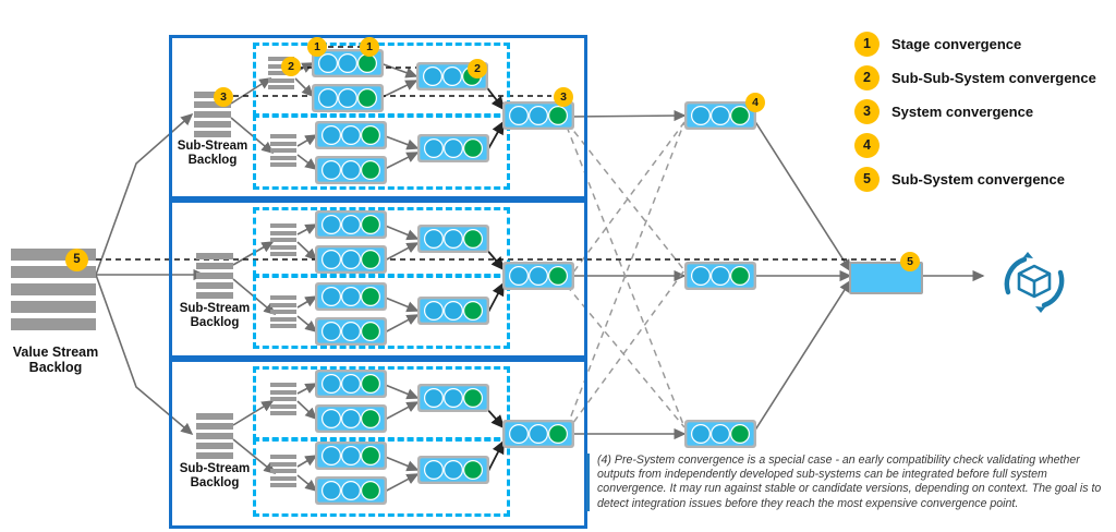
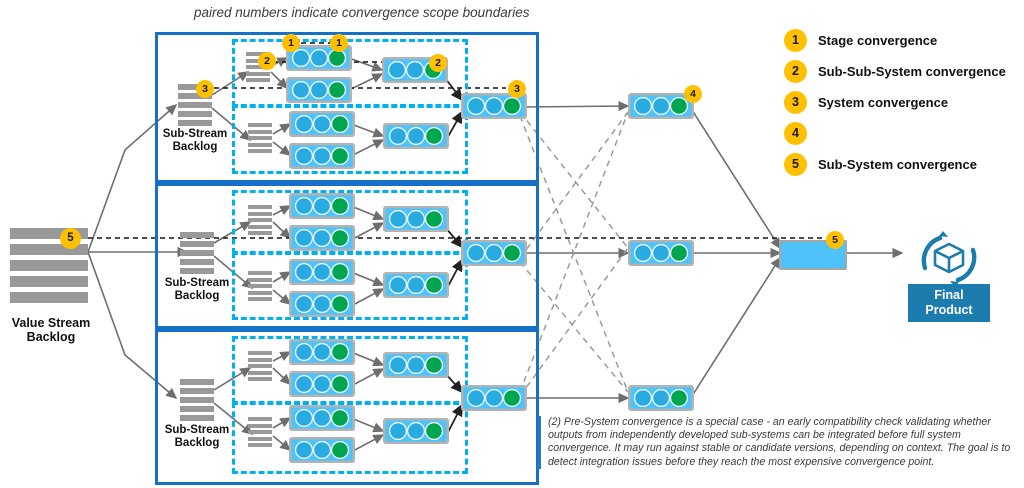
+ paired numbers indicate convergence scope boundaries
  5
  Value Stream
  Backlog
  3
  Sub-Stream
  Backlog
  Sub-Stream
  Backlog
  Sub-Stream
  Backlog
  2
  1
  1
  2
  3
  4
  5
+ Final
+ Product
  1
  Stage convergence
  2
  Sub-Sub-System convergence
  3
  System convergence
  4
  5
  Sub-System convergence
- (4) Pre-System convergence is a special case - an early compatibility check validating whether outputs from independently developed sub-systems can be integrated before full system convergence. It may run against stable or candidate versions, depending on context. The goal is to detect integration issues before they reach the most expensive convergence point.
+ (2) Pre-System convergence is a special case - an early compatibility check validating whether outputs from independently developed sub-systems can be integrated before full system convergence. It may run against stable or candidate versions, depending on context. The goal is to detect integration issues before they reach the most expensive convergence point.
